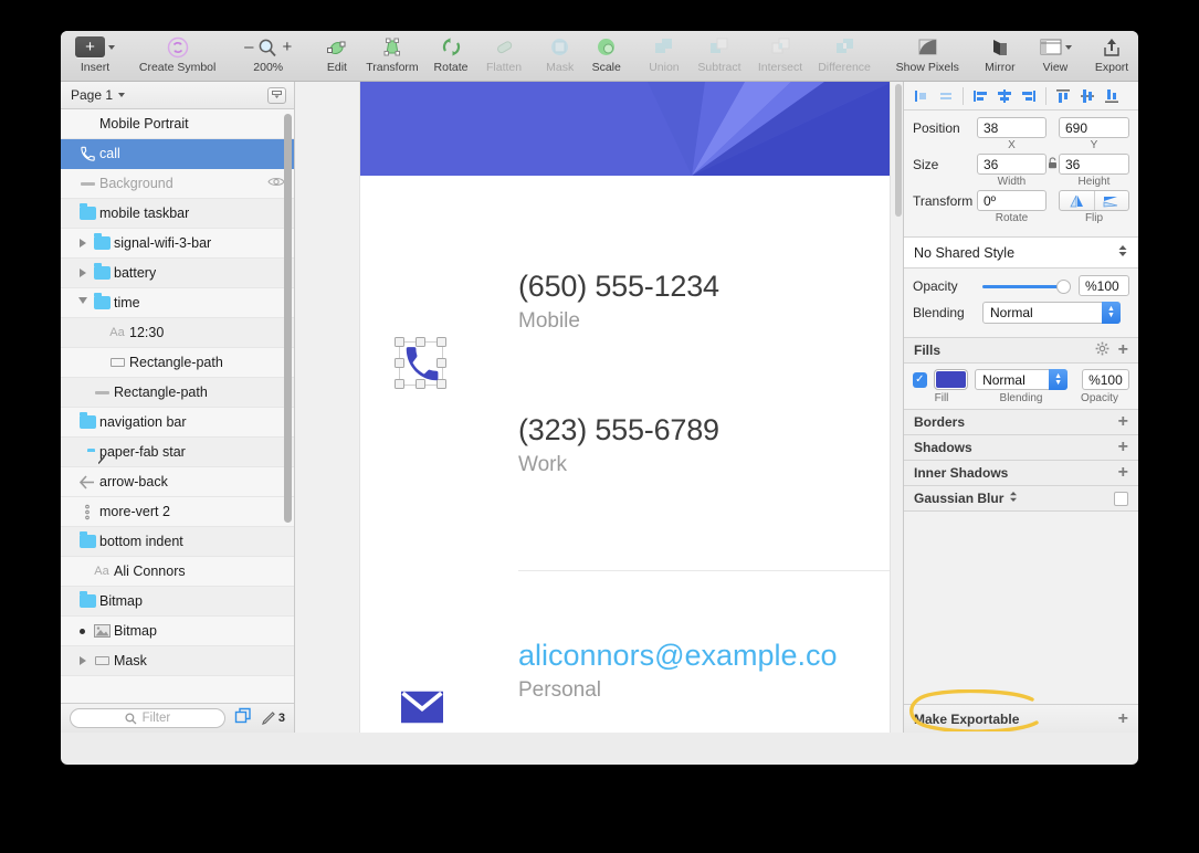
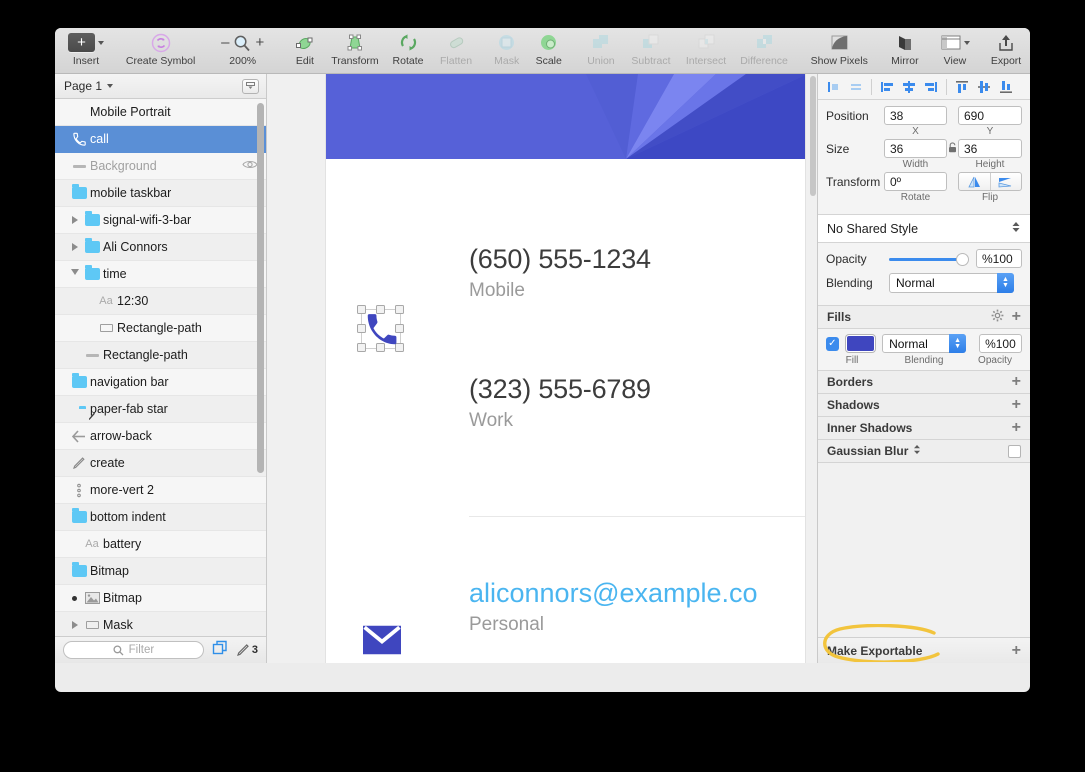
  +
  Insert
  Create Symbol
  –
  +
  200%
  Edit
  Transform
  Rotate
  Flatten
  Mask
  Scale
  Union
  Subtract
  Intersect
  Difference
  Show Pixels
  Mirror
  View
  Export
  Page 1
  Mobile Portrait
  call
  Background
  mobile taskbar
  signal-wifi-3-bar
- battery
+ Ali Connors
  time
  Aa
  12:30
  Rectangle-path
  Rectangle-path
  navigation bar
  paper-fab star
  arrow-back
+ create
  more-vert 2
  bottom indent
  Aa
- Ali Connors
+ battery
  Bitmap
  Bitmap
  Mask
  Filter
  3
  (650) 555-1234
  Mobile
  (323) 555-6789
  Work
  aliconnors@example.co
  Personal
  Position
  38
  X
  690
  Y
  Size
  36
  Width
  36
  Height
  Transform
  0º
  Rotate
  Flip
  No Shared Style
  Opacity
  %100
  Blending
  Normal
  Fills
  +
  ✓
  Normal
  %100
  Fill
  Blending
  Opacity
  Borders
  +
  Shadows
  +
  Inner Shadows
  +
  Gaussian Blur
  Make Exportable
  +
